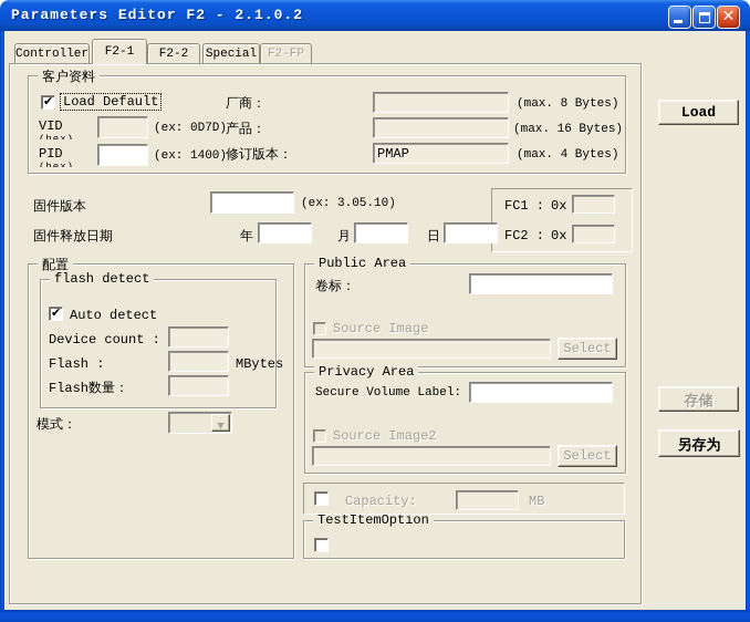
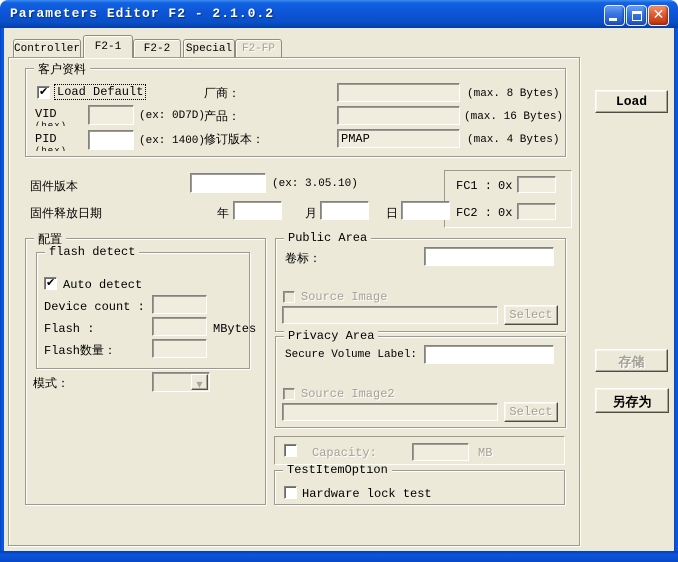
  Parameters Editor F2 - 2.1.0.2
  ✕
  Controller
  F2-1
  F2-2
  Special
  F2-FP
  客户资料
  ✔
  Load Default
  VID
  (ex: 0D7D)
  PID
  (ex: 1400)
  厂商：
  (max. 8 Bytes)
  产品：
  (max. 16 Bytes)
  修订版本：
  PMAP
  (max. 4 Bytes)
  固件版本
  (ex: 3.05.10)
  固件释放日期
  年
  月
  日
  FC1 :
  0x
  FC2 :
  0x
  配置
  flash detect
  ✔
  Auto detect
  Device count :
  Flash :
  MBytes
  Flash数量：
  模式：
  ▼
  Public Area
  卷标：
  Source Image
  Select
  Privacy Area
  Secure Volume Label:
  Source Image2
  Select
  Capacity:
  MB
  TestItemOption
+ Hardware lock test
  Load
  存储
  另存为
